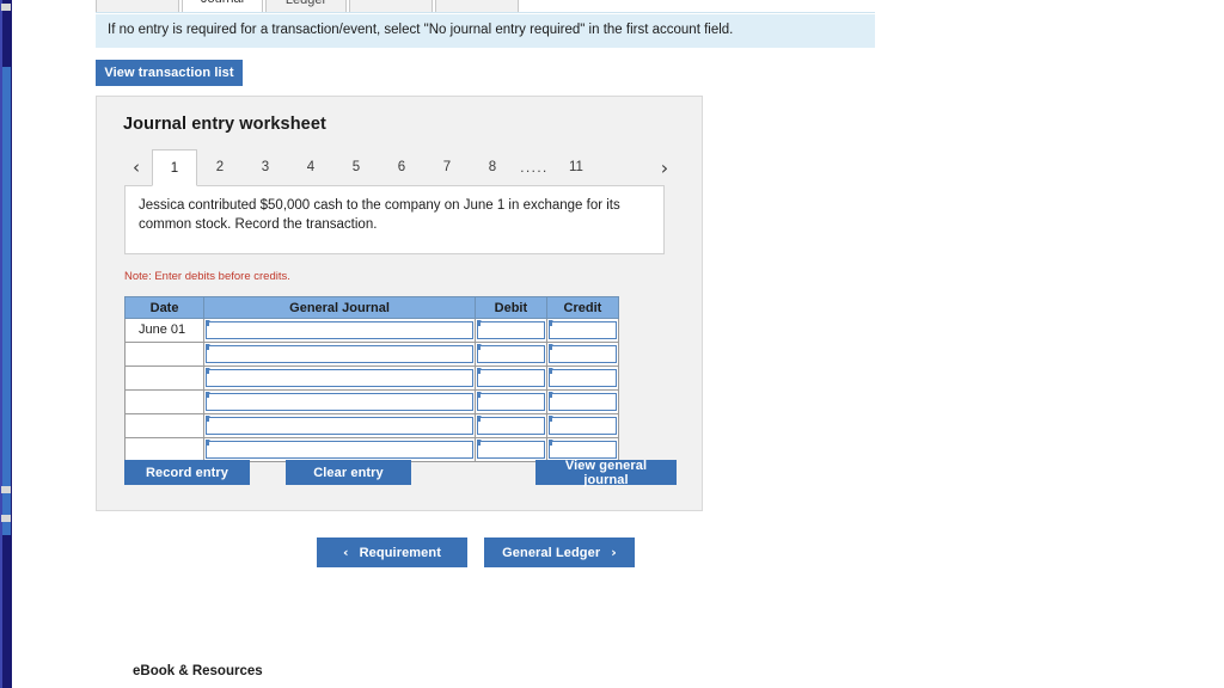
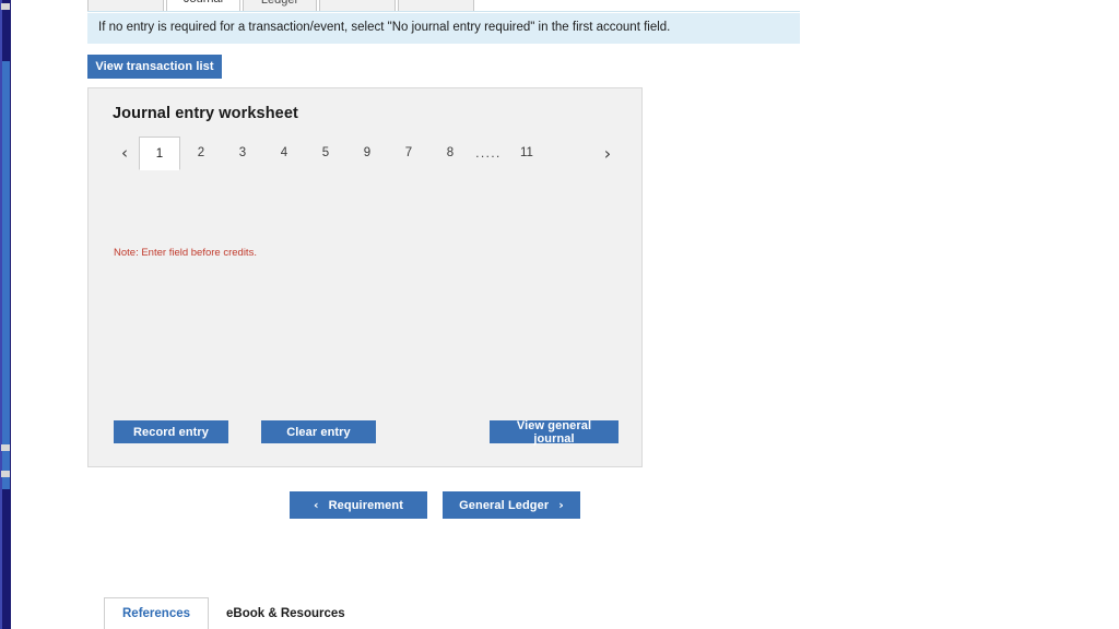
  If no entry is required for a transaction/event, select "No journal entry required" in the first account field.
  View transaction list
  Journal entry worksheet
  ‹
  1
  2
  3
  4
  5
- 6
+ 9
  7
  8
  .....
  11
  ›
- Jessica contributed $50,000 cash to the company on June 1 in exchange for its common stock. Record the transaction.
- Note: Enter debits before credits.
+ Note: Enter field before credits.
- Date	General Journal	Debit	Credit
- June 01
  Record entry
  Clear entry
  View general journal
  ‹
  Requirement
  General Ledger
  ›
+ References
  eBook & Resources
